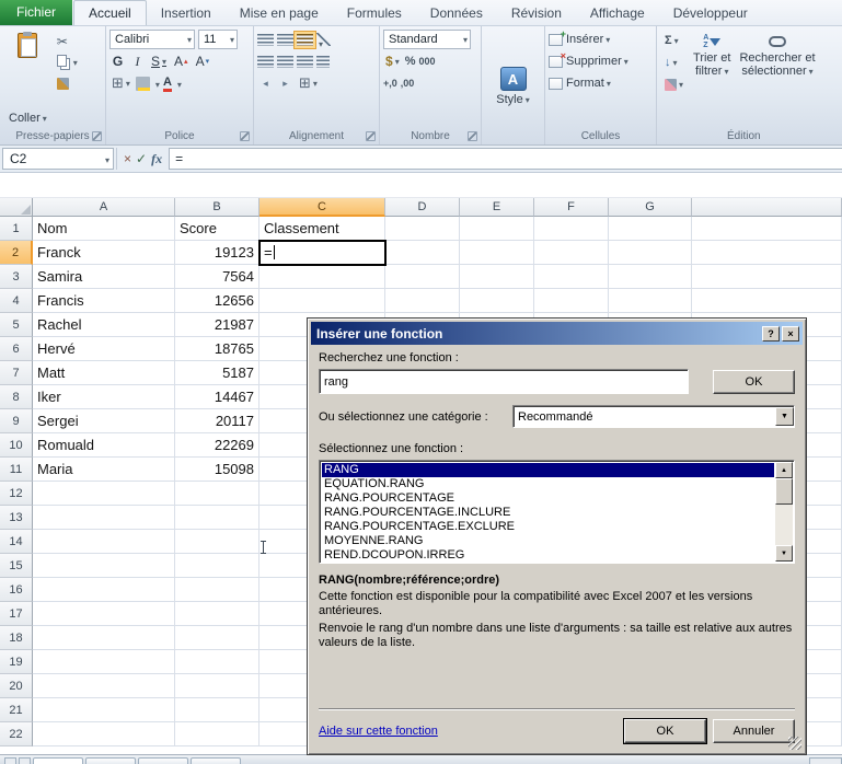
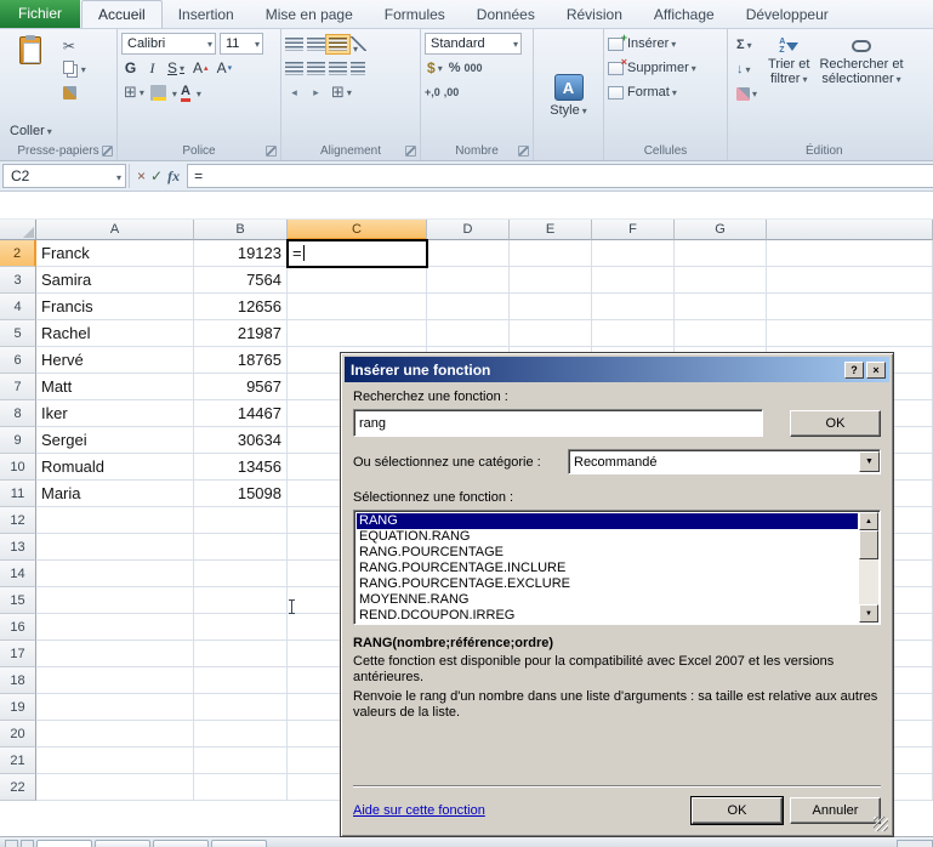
  Fichier
  Accueil
  Insertion
  Mise en page
  Formules
  Données
  Révision
  Affichage
  Développeur
  Coller
  Presse-papiers
  Calibri
  11
  G
  I
  S
  A
  A
  A
  Police
  Alignement
  Standard
  %
  000
  +,0
  ,00
  Nombre
  A
  Style
  +
  Insérer
  ×
  Supprimer
  Format
  Cellules
  Σ
  ↓
  Trier et
  filtrer
  Rechercher et
  sélectionner
  Édition
  C2
  ×
  ✓
  fx
  =
  A
  B
  C
  D
  E
  F
  G
- 1
- Nom
- Score
- Classement
  2
  Franck
  19123
  =
  3
  Samira
  7564
  4
  Francis
  12656
  5
  Rachel
  21987
  6
  Hervé
  18765
  7
  Matt
- 5187
+ 9567
  8
  Iker
  14467
  9
  Sergei
- 20117
+ 30634
  10
  Romuald
- 22269
+ 13456
  11
  Maria
  15098
  12
  13
  14
  15
  16
  17
  18
  19
  20
  21
  22
  Insérer une fonction
  ?
  ×
  Recherchez une fonction :
  rang
  OK
  Ou sélectionnez une catégorie :
  Recommandé
  Sélectionnez une fonction :
  RANG
  EQUATION.RANG
  RANG.POURCENTAGE
  RANG.POURCENTAGE.INCLURE
  RANG.POURCENTAGE.EXCLURE
  MOYENNE.RANG
  REND.DCOUPON.IRREG
  RANG(nombre;référence;ordre)
  Cette fonction est disponible pour la compatibilité avec Excel 2007 et les versions antérieures.
  Renvoie le rang d'un nombre dans une liste d'arguments : sa taille est relative aux autres valeurs de la liste.
  Aide sur cette fonction
  OK
  Annuler
